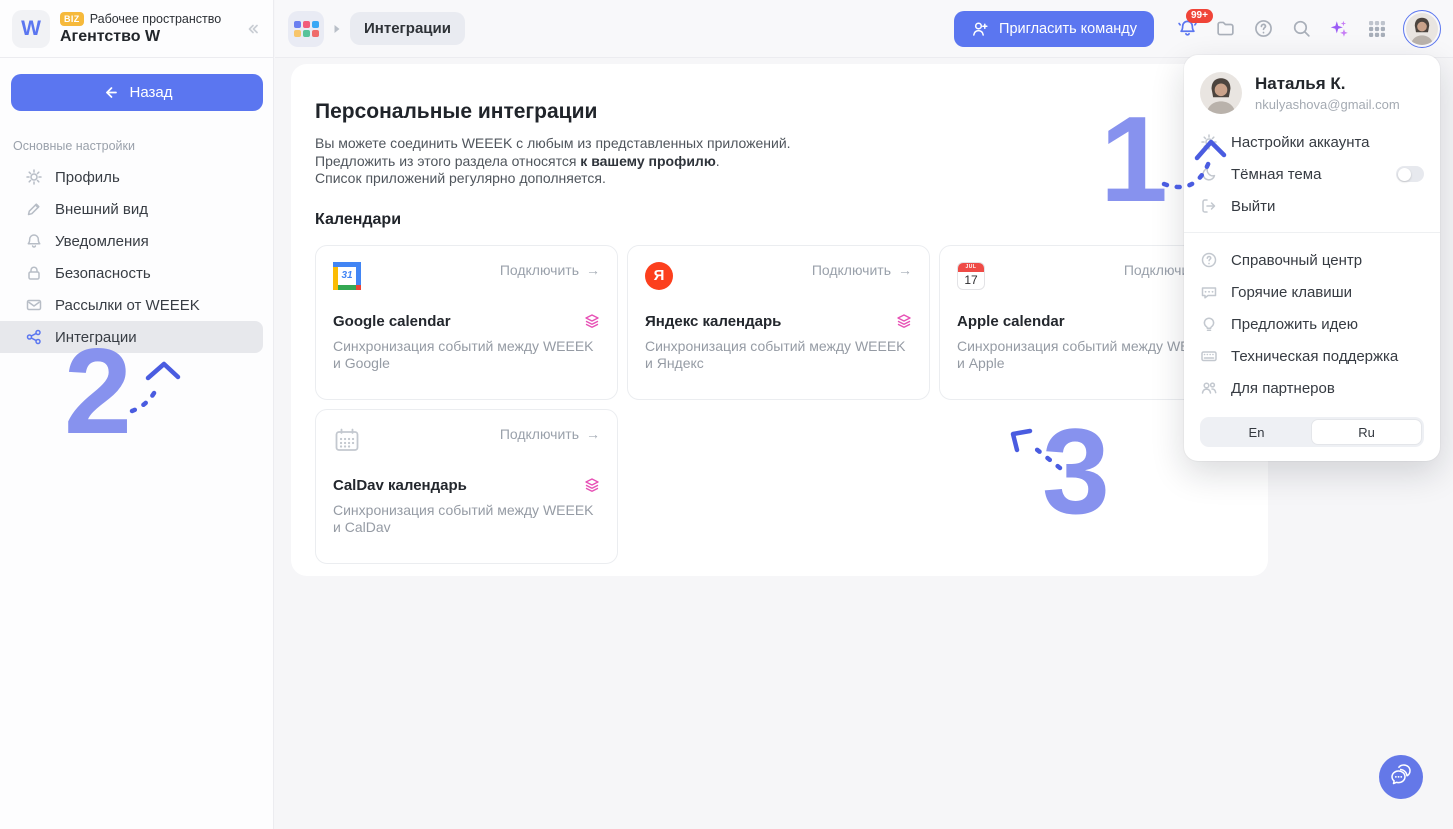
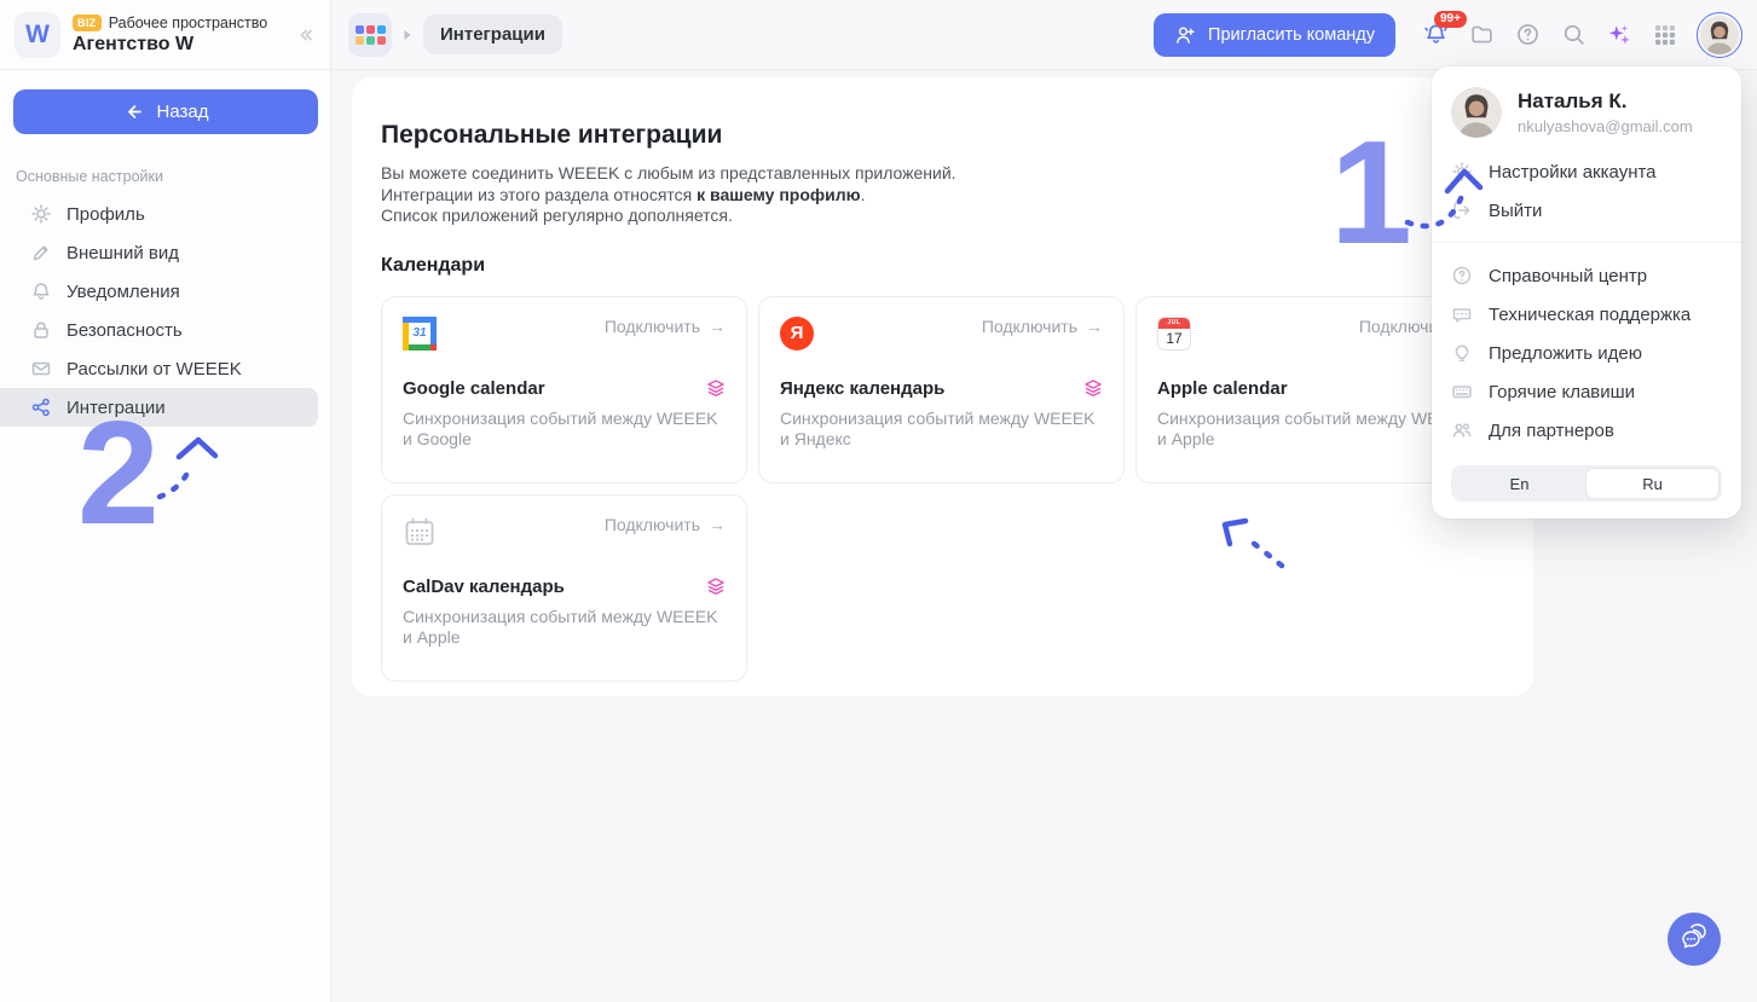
  W
  BIZ
  Рабочее пространство
  Агентство W
  Назад
  Основные настройки
  Профиль
  Внешний вид
  Уведомления
  Безопасность
  Рассылки от WEEEK
  Интеграции
  Интеграции
  Пригласить команду
  99+
  Персональные интеграции
  Вы можете соединить WEEEK с любым из представленных приложений.
- Предложить из этого раздела относятся к вашему профилю.
+ Интеграции из этого раздела относятся к вашему профилю.
  Список приложений регулярно дополняется.
  Календари
  31
  Подключить
  →
  Google calendar
  Синхронизация событий между WEEEK и Google
  Я
  Подключить
  →
  Яндекс календарь
  Синхронизация событий между WEEEK и Яндекс
  17
  Подключ
  Apple calendar
  Синхронизация событий между W и Apple
  Подключить
  →
  CalDav календарь
- Синхронизация событий между WEEEK и CalDav
+ Синхронизация событий между WEEEK и Apple
  Наталья К.
  nkulyashova@gmail.com
  Настройки аккаунта
- Тёмная тема
  Выйти
  Справочный центр
- Горячие клавиши
+ Техническая поддержка
  Предложить идею
- Техническая поддержка
+ Горячие клавиши
  Для партнеров
  En
  Ru
  1
  2
- 3
